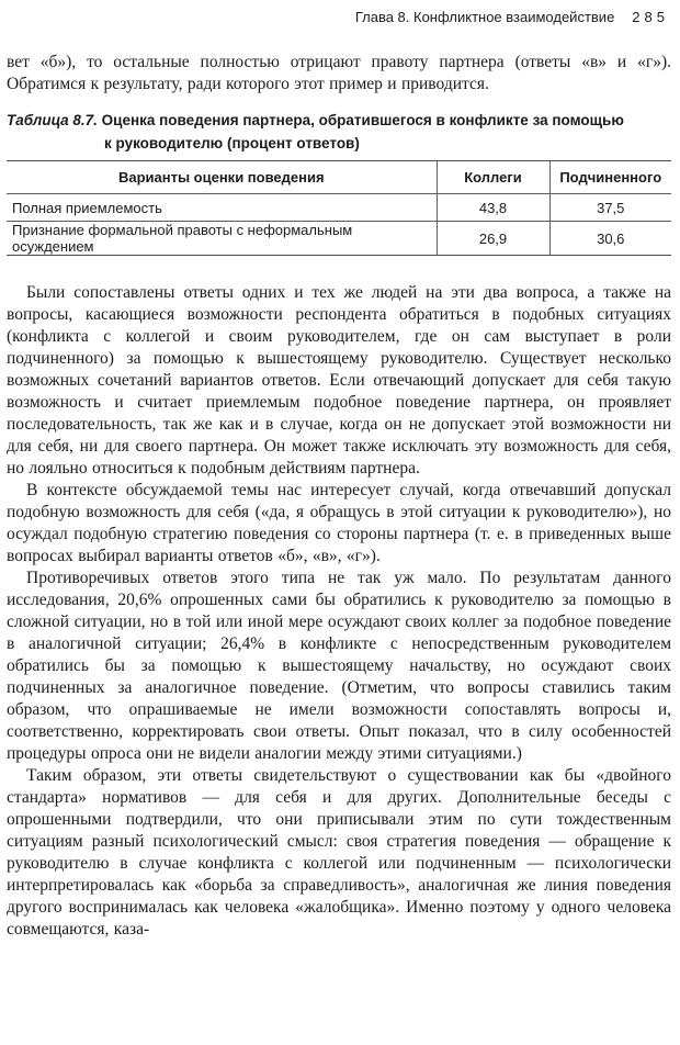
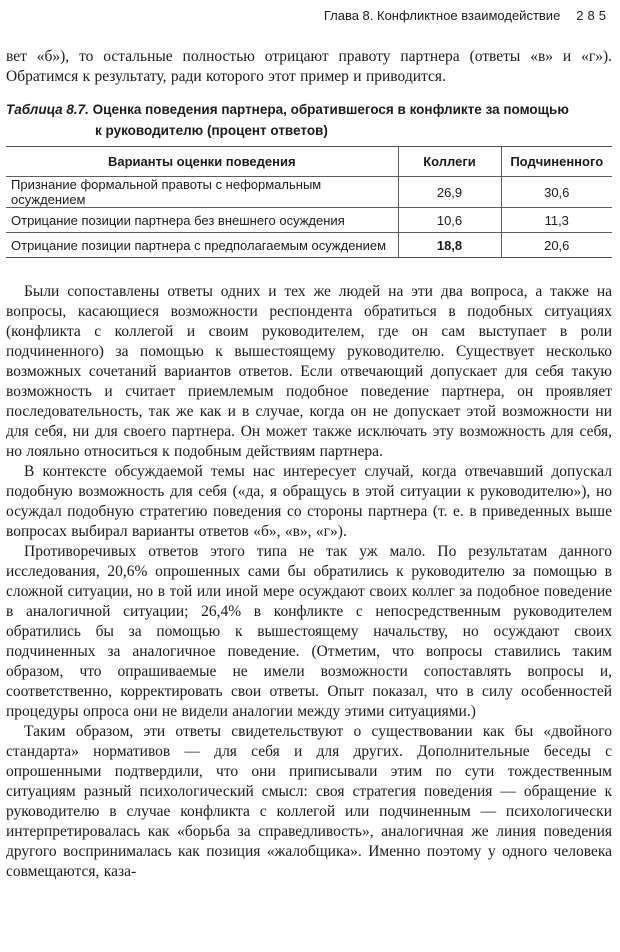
  Глава 8. Конфликтное взаимодействие 285
  вет «б»), то остальные полностью отрицают правоту партнера (ответы «в» и «г»). Обратимся к результату, ради которого этот пример и приводится.
  Таблица 8.7. Оценка поведения партнера, обратившегося в конфликте за помощью
  к руководителю (процент ответов)
  Варианты оценки поведения	Коллеги	Подчиненного
- Полная приемлемость	43,8	37,5
  Признание формальной правоты с неформальным осуждением	26,9	30,6
+ Отрицание позиции партнера без внешнего осуждения	10,6	11,3
+ Отрицание позиции партнера с предполагаемым осуждением	18,8	20,6
  Были сопоставлены ответы одних и тех же людей на эти два вопроса, а также на вопросы, касающиеся возможности респондента обратиться в подобных ситуациях (конфликта с коллегой и своим руководителем, где он сам выступает в роли подчиненного) за помощью к вышестоящему руководителю. Существует несколько возможных сочетаний вариантов ответов. Если отвечающий допускает для себя такую возможность и считает приемлемым подобное поведение партнера, он проявляет последовательность, так же как и в случае, когда он не допускает этой возможности ни для себя, ни для своего партнера. Он может также исключать эту возможность для себя, но лояльно относиться к подобным действиям партнера.
  В контексте обсуждаемой темы нас интересует случай, когда отвечавший допускал подобную возможность для себя («да, я обращусь в этой ситуации к руководителю»), но осуждал подобную стратегию поведения со стороны партнера (т. е. в приведенных выше вопросах выбирал варианты ответов «б», «в», «г»).
  Противоречивых ответов этого типа не так уж мало. По результатам данного исследования, 20,6% опрошенных сами бы обратились к руководителю за помощью в сложной ситуации, но в той или иной мере осуждают своих коллег за подобное поведение в аналогичной ситуации; 26,4% в конфликте с непосредственным руководителем обратились бы за помощью к вышестоящему начальству, но осуждают своих подчиненных за аналогичное поведение. (Отметим, что вопросы ставились таким образом, что опрашиваемые не имели возможности сопоставлять вопросы и, соответственно, корректировать свои ответы. Опыт показал, что в силу особенностей процедуры опроса они не видели аналогии между этими ситуациями.)
- Таким образом, эти ответы свидетельствуют о существовании как бы «двойного стандарта» нормативов — для себя и для других. Дополнительные беседы с опрошенными подтвердили, что они приписывали этим по сути тождественным ситуациям разный психологический смысл: своя стратегия поведения — обращение к руководителю в случае конфликта с коллегой или подчиненным — психологически интерпретировалась как «борьба за справедливость», аналогичная же линия поведения другого воспринималась как человека «жалобщика». Именно поэтому у одного человека совмещаются, каза-
+ Таким образом, эти ответы свидетельствуют о существовании как бы «двойного стандарта» нормативов — для себя и для других. Дополнительные беседы с опрошенными подтвердили, что они приписывали этим по сути тождественным ситуациям разный психологический смысл: своя стратегия поведения — обращение к руководителю в случае конфликта с коллегой или подчиненным — психологически интерпретировалась как «борьба за справедливость», аналогичная же линия поведения другого воспринималась как позиция «жалобщика». Именно поэтому у одного человека совмещаются, каза-
